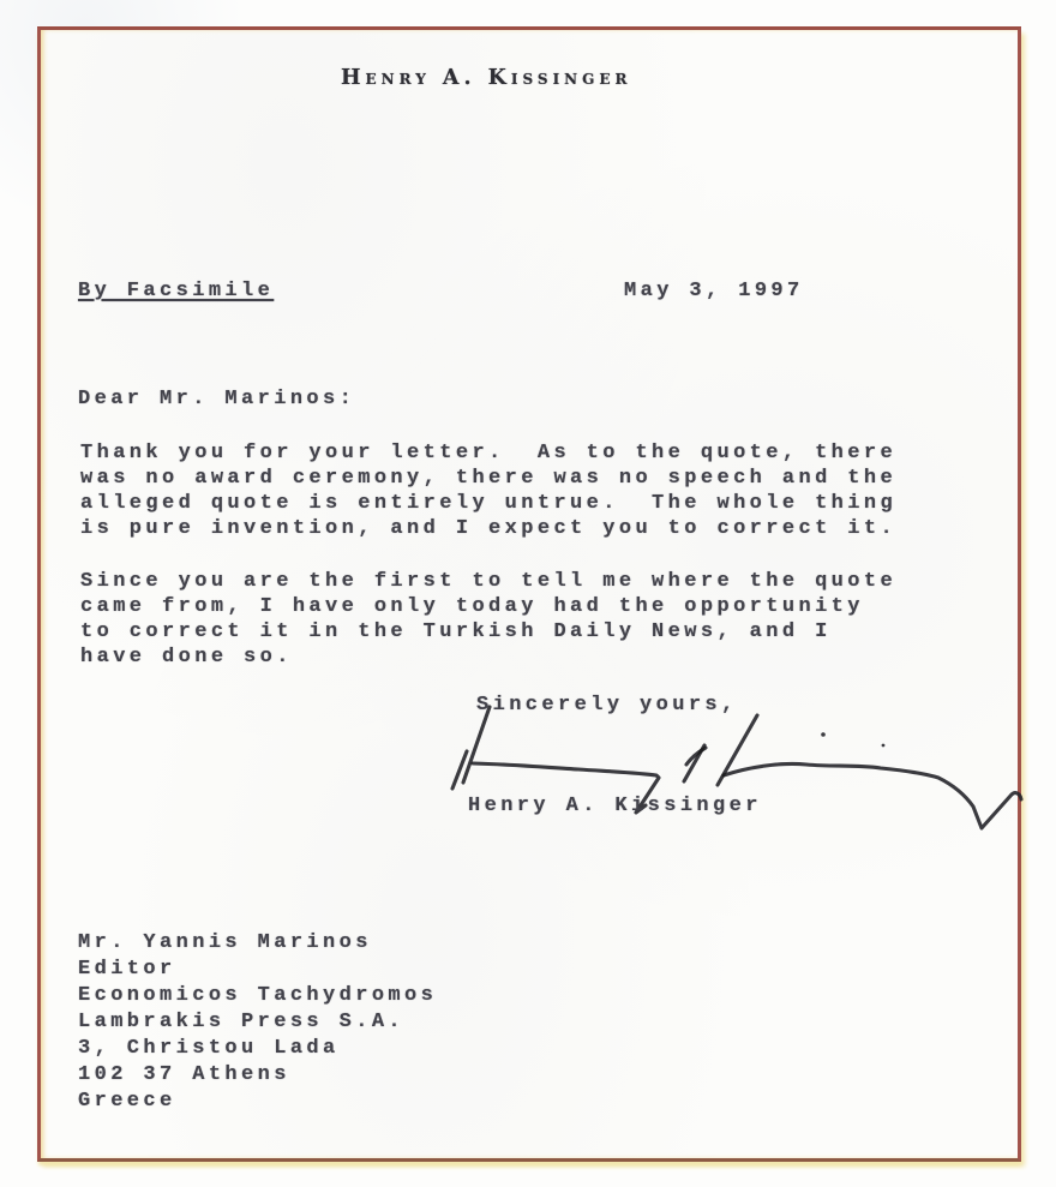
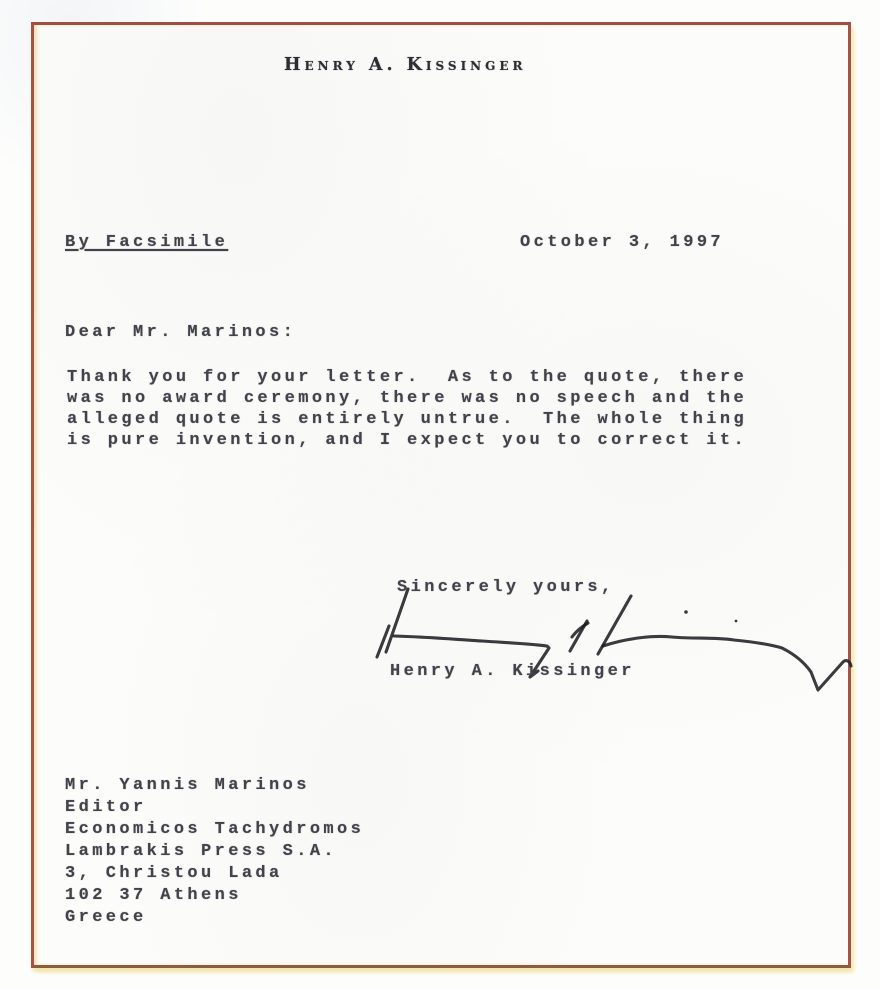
  Henry A. Kissinger
  By Facsimile
- May 3, 1997
+ October 3, 1997
  Dear Mr. Marinos:
  Thank you for your letter. As to the quote, there
  was no award ceremony, there was no speech and the
  alleged quote is entirely untrue. The whole thing
  is pure invention, and I expect you to correct it.
- Since you are the first to tell me where the quote
- came from, I have only today had the opportunity
- to correct it in the Turkish Daily News, and I
- have done so.
  Sincerely yours,
  Henry A. Kissinger
  Mr. Yannis Marinos
  Editor
  Economicos Tachydromos
  Lambrakis Press S.A.
  3, Christou Lada
  102 37 Athens
  Greece
